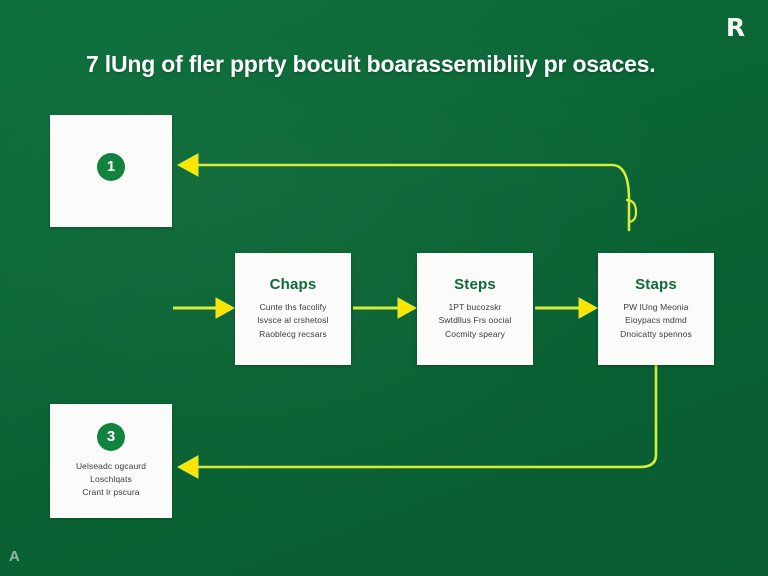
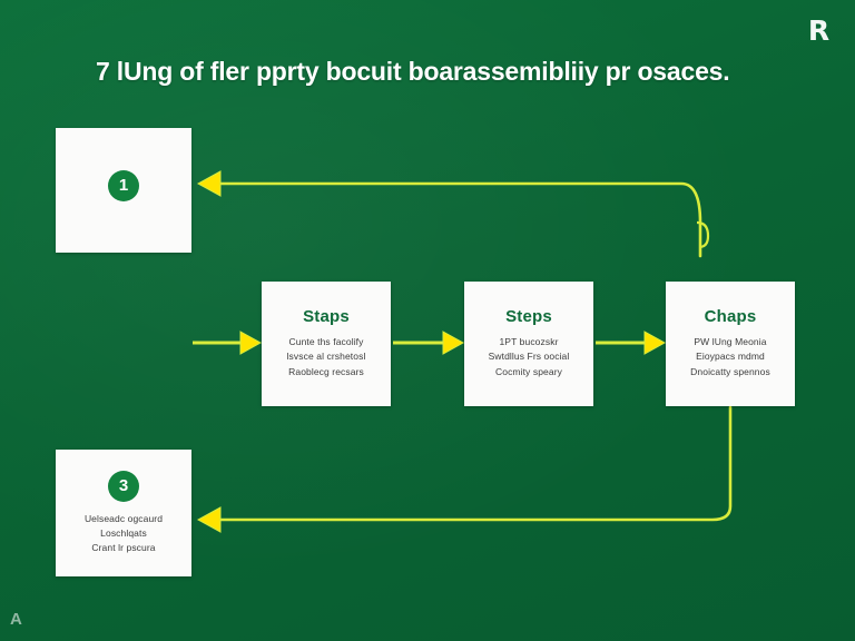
  R
  A
  7 lUng of fler pprty bocuit boarassemibliiy pr osaces.
  1
  3
  Uelseadc ogcaurd
  Loschlqats
  Crant lr pscura
- Chaps
+ Staps
  Cunte ths facolify
  lsvsce al crshetosl
  Raoblecg recsars
  Steps
  1PT bucozskr
  Swtdllus Frs oocial
  Cocmity speary
- Staps
+ Chaps
  PW lUng Meonia
  Eioypacs mdmd
  Dnoicatty spennos
